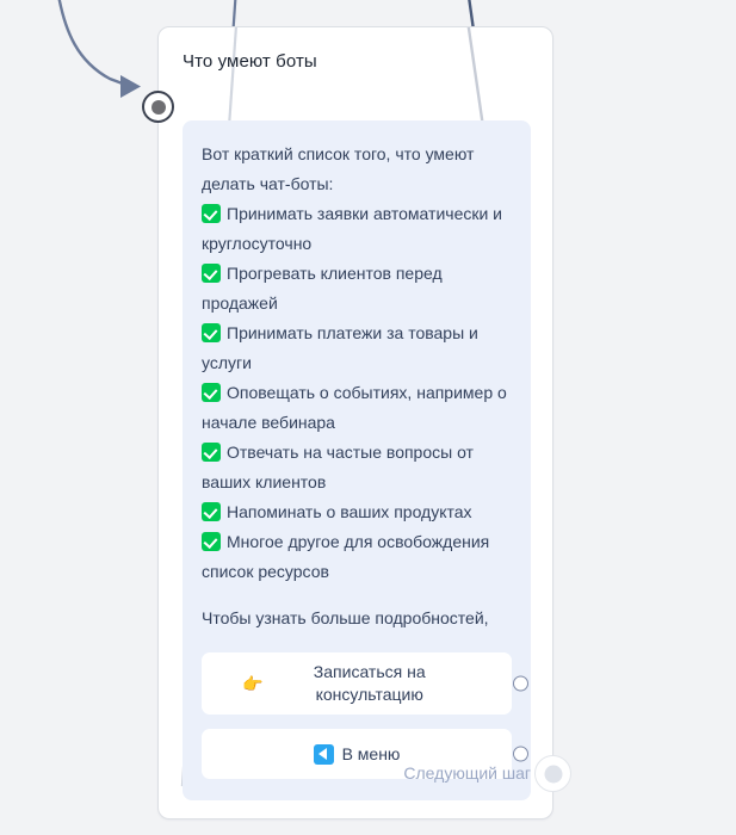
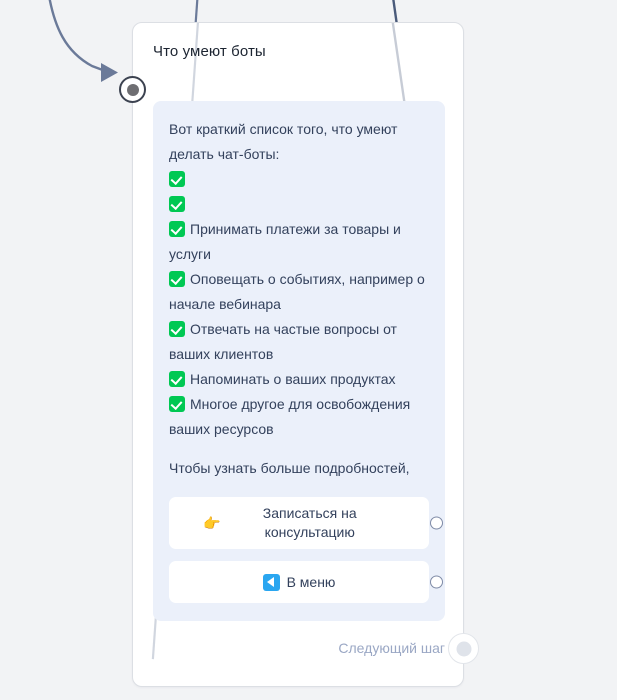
  Что умеют боты
  Вот краткий список того, что умеют
  делать чат-боты:
- Принимать заявки автоматически и круглосуточно
- Прогревать клиентов перед продажей
  Принимать платежи за товары и услуги
  Оповещать о событиях, например о начале вебинара
  Отвечать на частые вопросы от ваших клиентов
  Напоминать о ваших продуктах
- Многое другое для освобождения список ресурсов
+ Многое другое для освобождения ваших ресурсов
  Чтобы узнать больше подробностей,
  👉
  Записаться на консультацию
  В меню
  Следующий шаг
